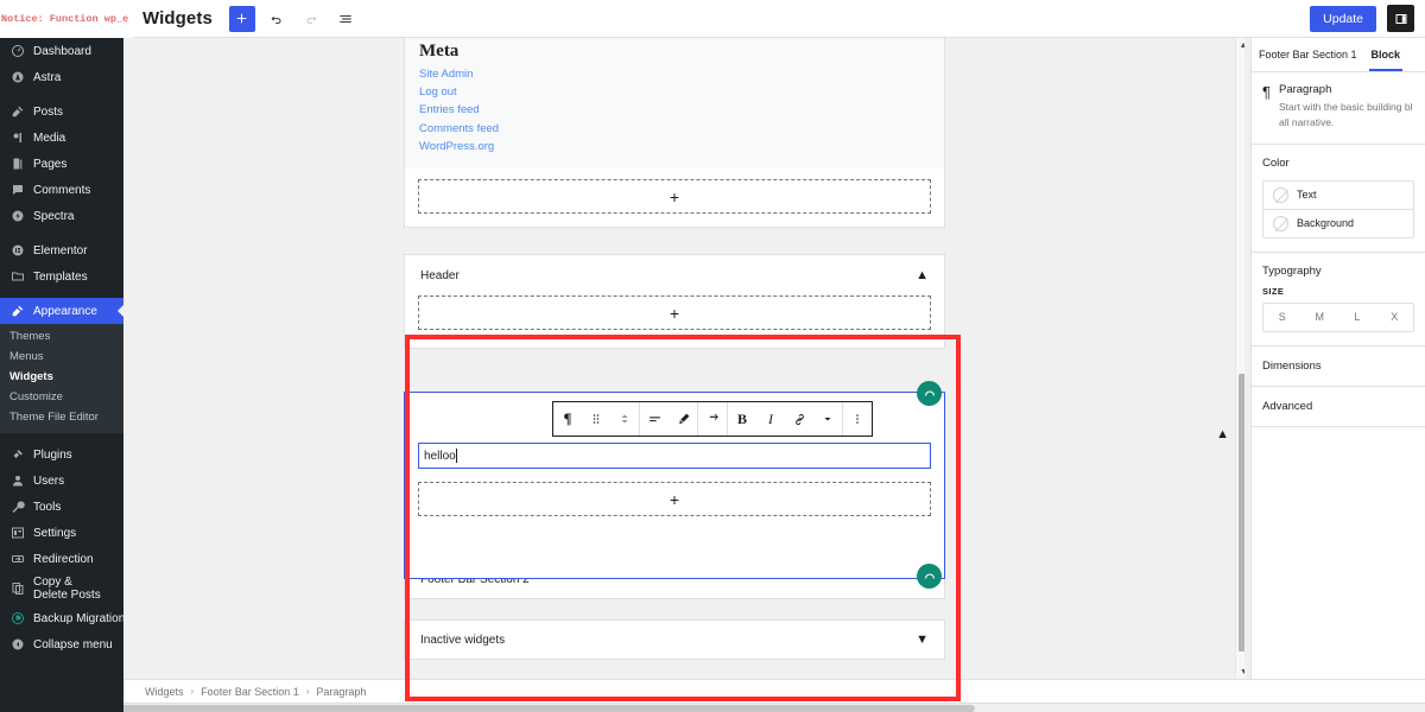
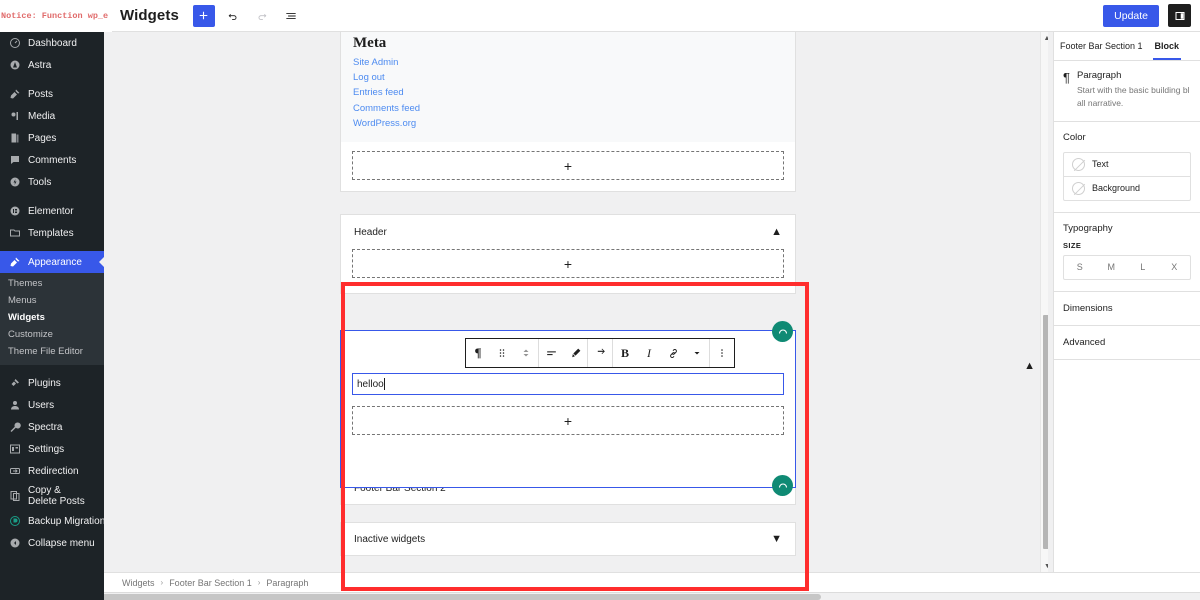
  Widgets
  Update
  Notice: Function wp_e
  Dashboard
  Astra
  Posts
  Media
  Pages
  Comments
- Spectra
+ Tools
  Elementor
  Templates
  Appearance
  Themes
  Menus
  Widgets
  Customize
  Theme File Editor
  Plugins
  Users
- Tools
+ Spectra
  Settings
  Redirection
  Copy & Delete Posts
  Backup Migration
  Collapse menu
  Meta
  Site Admin
  Log out
  Entries feed
  Comments feed
  WordPress.org
  +
  Header
  ▲
  +
  ▲
  ¶
  B
  I
  helloo
  +
  Footer Bar Section 2
  Inactive widgets
  ▼
  Footer Bar Section 1
  Block
  ¶
  Paragraph
  Start with the basic building bl
  all narrative.
  Color
  Text
  Background
  Typography
  SIZE
  S
  M
  L
  X
  Dimensions
  Advanced
  Widgets
  ›
  Footer Bar Section 1
  ›
  Paragraph
